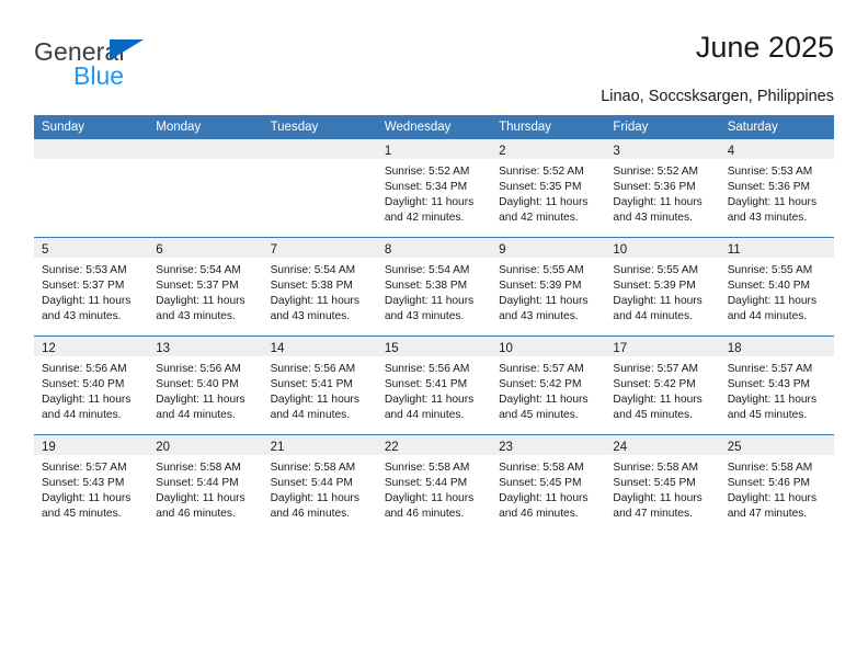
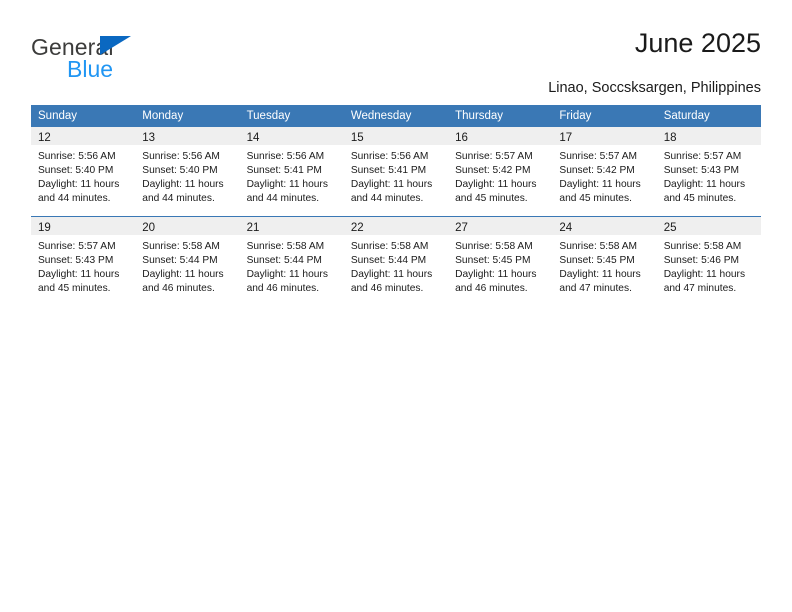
  General
  Blue
  June 2025
  Linao, Soccsksargen, Philippines
  Sunday	Monday	Tuesday	Wednesday	Thursday	Friday	Saturday
- 			1Sunrise: 5:52 AMSunset: 5:34 PMDaylight: 11 hoursand 42 minutes.	2Sunrise: 5:52 AMSunset: 5:35 PMDaylight: 11 hoursand 42 minutes.	3Sunrise: 5:52 AMSunset: 5:36 PMDaylight: 11 hoursand 43 minutes.	4Sunrise: 5:53 AMSunset: 5:36 PMDaylight: 11 hoursand 43 minutes.
- 5Sunrise: 5:53 AMSunset: 5:37 PMDaylight: 11 hoursand 43 minutes.	6Sunrise: 5:54 AMSunset: 5:37 PMDaylight: 11 hoursand 43 minutes.	7Sunrise: 5:54 AMSunset: 5:38 PMDaylight: 11 hoursand 43 minutes.	8Sunrise: 5:54 AMSunset: 5:38 PMDaylight: 11 hoursand 43 minutes.	9Sunrise: 5:55 AMSunset: 5:39 PMDaylight: 11 hoursand 43 minutes.	10Sunrise: 5:55 AMSunset: 5:39 PMDaylight: 11 hoursand 44 minutes.	11Sunrise: 5:55 AMSunset: 5:40 PMDaylight: 11 hoursand 44 minutes.
- 12Sunrise: 5:56 AMSunset: 5:40 PMDaylight: 11 hoursand 44 minutes.	13Sunrise: 5:56 AMSunset: 5:40 PMDaylight: 11 hoursand 44 minutes.	14Sunrise: 5:56 AMSunset: 5:41 PMDaylight: 11 hoursand 44 minutes.	15Sunrise: 5:56 AMSunset: 5:41 PMDaylight: 11 hoursand 44 minutes.	10Sunrise: 5:57 AMSunset: 5:42 PMDaylight: 11 hoursand 45 minutes.	17Sunrise: 5:57 AMSunset: 5:42 PMDaylight: 11 hoursand 45 minutes.	18Sunrise: 5:57 AMSunset: 5:43 PMDaylight: 11 hoursand 45 minutes.
+ 12Sunrise: 5:56 AMSunset: 5:40 PMDaylight: 11 hoursand 44 minutes.	13Sunrise: 5:56 AMSunset: 5:40 PMDaylight: 11 hoursand 44 minutes.	14Sunrise: 5:56 AMSunset: 5:41 PMDaylight: 11 hoursand 44 minutes.	15Sunrise: 5:56 AMSunset: 5:41 PMDaylight: 11 hoursand 44 minutes.	16Sunrise: 5:57 AMSunset: 5:42 PMDaylight: 11 hoursand 45 minutes.	17Sunrise: 5:57 AMSunset: 5:42 PMDaylight: 11 hoursand 45 minutes.	18Sunrise: 5:57 AMSunset: 5:43 PMDaylight: 11 hoursand 45 minutes.
- 19Sunrise: 5:57 AMSunset: 5:43 PMDaylight: 11 hoursand 45 minutes.	20Sunrise: 5:58 AMSunset: 5:44 PMDaylight: 11 hoursand 46 minutes.	21Sunrise: 5:58 AMSunset: 5:44 PMDaylight: 11 hoursand 46 minutes.	22Sunrise: 5:58 AMSunset: 5:44 PMDaylight: 11 hoursand 46 minutes.	23Sunrise: 5:58 AMSunset: 5:45 PMDaylight: 11 hoursand 46 minutes.	24Sunrise: 5:58 AMSunset: 5:45 PMDaylight: 11 hoursand 47 minutes.	25Sunrise: 5:58 AMSunset: 5:46 PMDaylight: 11 hoursand 47 minutes.
+ 19Sunrise: 5:57 AMSunset: 5:43 PMDaylight: 11 hoursand 45 minutes.	20Sunrise: 5:58 AMSunset: 5:44 PMDaylight: 11 hoursand 46 minutes.	21Sunrise: 5:58 AMSunset: 5:44 PMDaylight: 11 hoursand 46 minutes.	22Sunrise: 5:58 AMSunset: 5:44 PMDaylight: 11 hoursand 46 minutes.	27Sunrise: 5:58 AMSunset: 5:45 PMDaylight: 11 hoursand 46 minutes.	24Sunrise: 5:58 AMSunset: 5:45 PMDaylight: 11 hoursand 47 minutes.	25Sunrise: 5:58 AMSunset: 5:46 PMDaylight: 11 hoursand 47 minutes.
